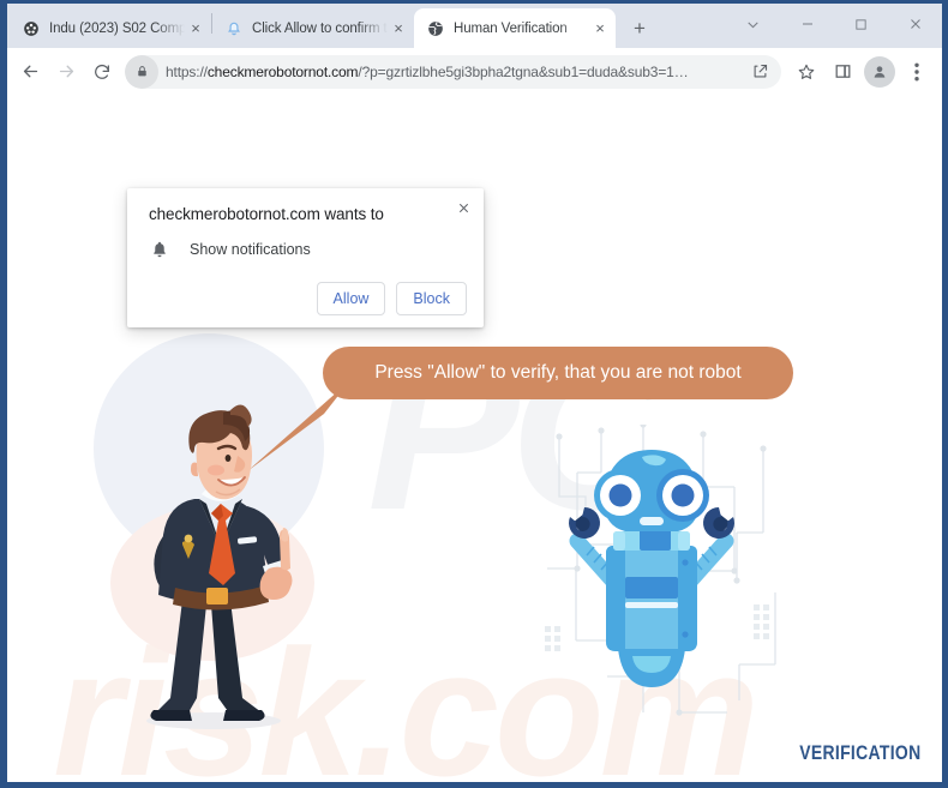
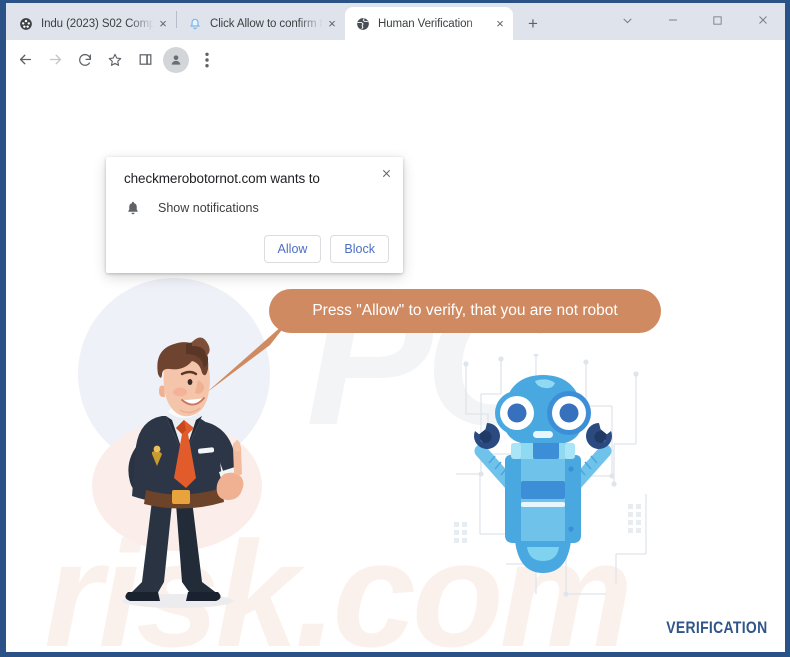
  Indu (2023) S02 Comp
  ×
  Click Allow to confirm t
  ×
  Human Verification
  ×
  +
- https://checkmerobotornot.com/?p=gzrtizlbhe5gi3bpha2tgna&sub1=duda&sub3=1…
  PC
  risk.co
  Press "Allow" to verify, that you are not robot
  VERIFICATION
  checkmerobotornot.com wants to
  Show notifications
  Allow
  Block
